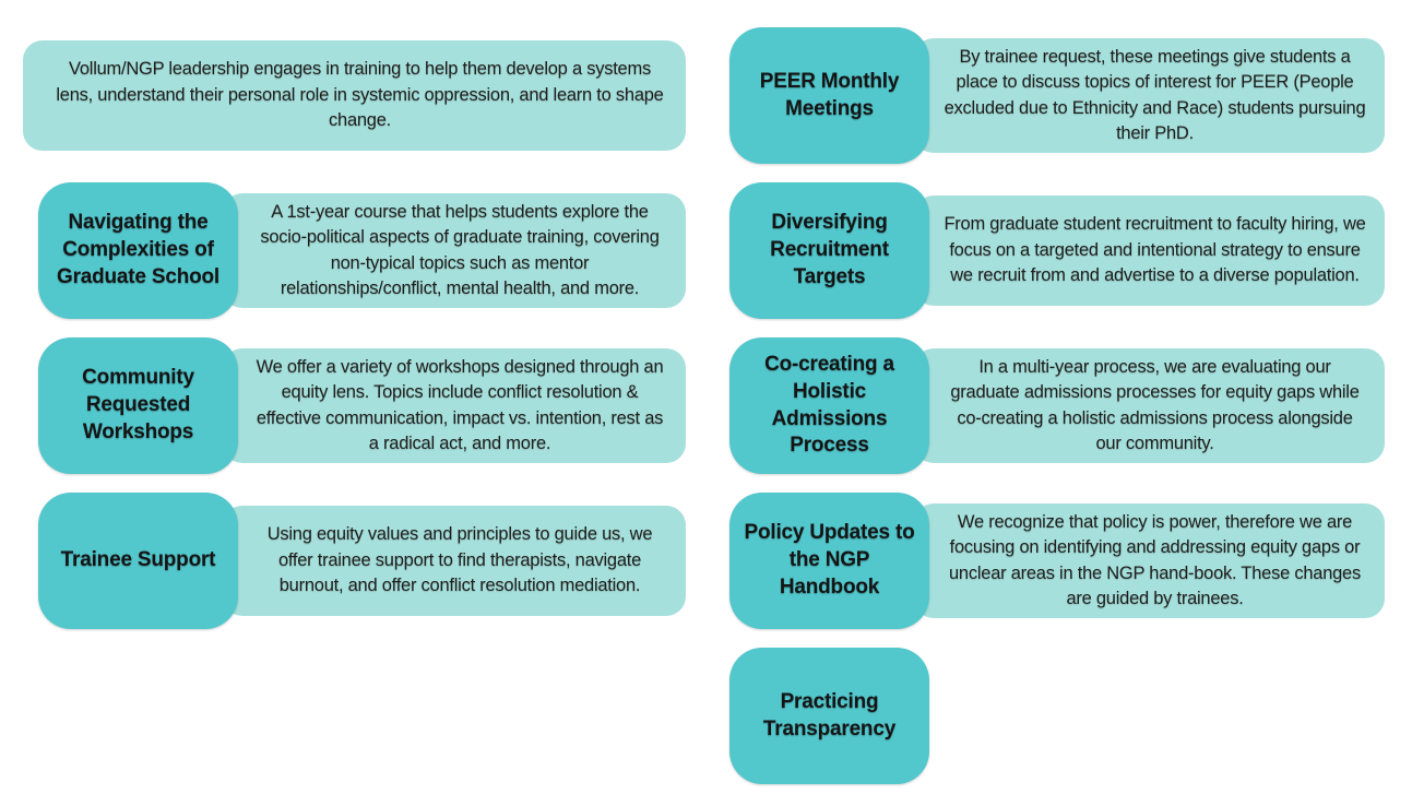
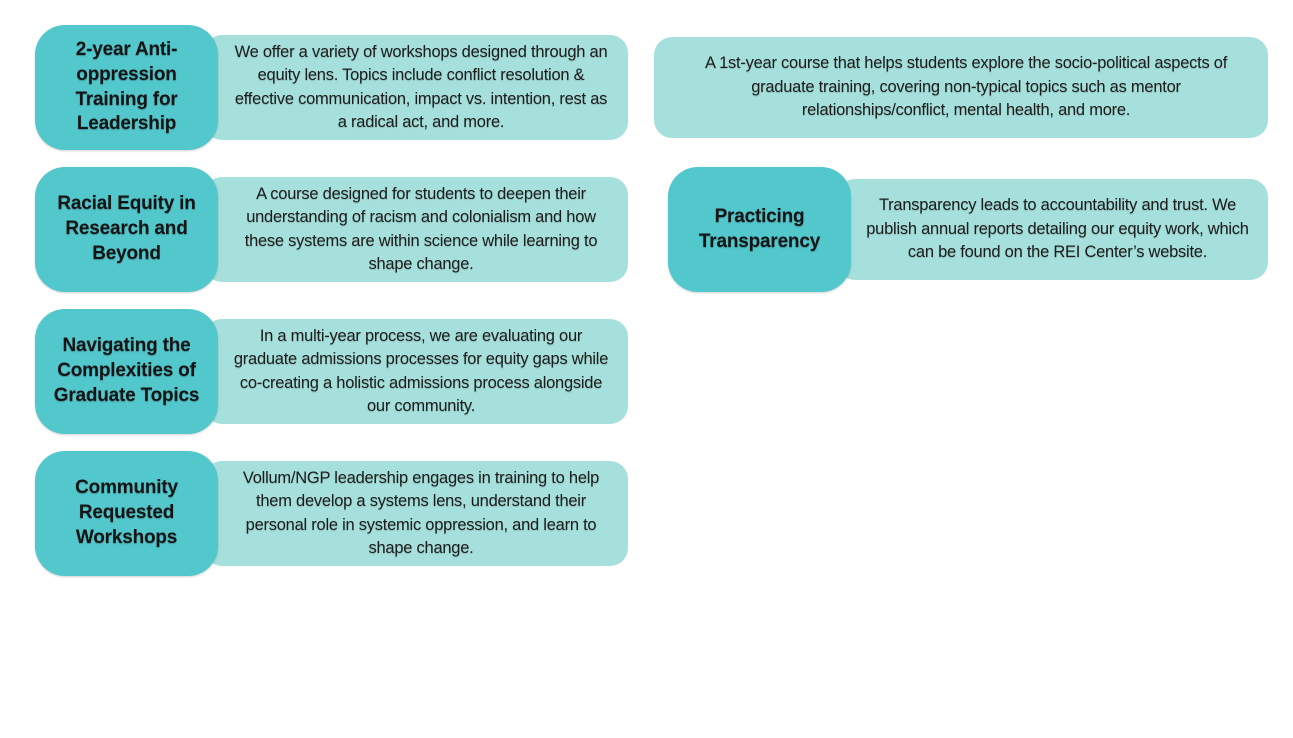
+ 2-year Anti-oppression Training for Leadership
- Vollum/NGP leadership engages in training to help them develop a systems lens, understand their personal role in systemic oppression, and learn to shape change.
+ We offer a variety of workshops designed through an equity lens. Topics include conflict resolution & effective communication, impact vs. intention, rest as a radical act, and more.
+ Racial Equity in Research and Beyond
+ A course designed for students to deepen their understanding of racism and colonialism and how these systems are within science while learning to shape change.
- Navigating the Complexities of Graduate School
+ Navigating the Complexities of Graduate Topics
- A 1st-year course that helps students explore the socio-political aspects of graduate training, covering non-typical topics such as mentor relationships/conflict, mental health, and more.
+ In a multi-year process, we are evaluating our graduate admissions processes for equity gaps while co-creating a holistic admissions process alongside our community.
  Community Requested Workshops
- We offer a variety of workshops designed through an equity lens. Topics include conflict resolution & effective communication, impact vs. intention, rest as a radical act, and more.
+ Vollum/NGP leadership engages in training to help them develop a systems lens, understand their personal role in systemic oppression, and learn to shape change.
- Trainee Support
- Using equity values and principles to guide us, we offer trainee support to find therapists, navigate burnout, and offer conflict resolution mediation.
- PEER Monthly Meetings
- By trainee request, these meetings give students a place to discuss topics of interest for PEER (People excluded due to Ethnicity and Race) students pursuing their PhD.
- Diversifying Recruitment Targets
- From graduate student recruitment to faculty hiring, we focus on a targeted and intentional strategy to ensure we recruit from and advertise to a diverse population.
- Co-creating a Holistic Admissions Process
- In a multi-year process, we are evaluating our graduate admissions processes for equity gaps while co-creating a holistic admissions process alongside our community.
+ A 1st-year course that helps students explore the socio-political aspects of graduate training, covering non-typical topics such as mentor relationships/conflict, mental health, and more.
- Policy Updates to the NGP Handbook
- We recognize that policy is power, therefore we are focusing on identifying and addressing equity gaps or unclear areas in the NGP hand-book. These changes are guided by trainees.
  Practicing Transparency
+ Transparency leads to accountability and trust. We publish annual reports detailing our equity work, which can be found on the REI Center’s website.
